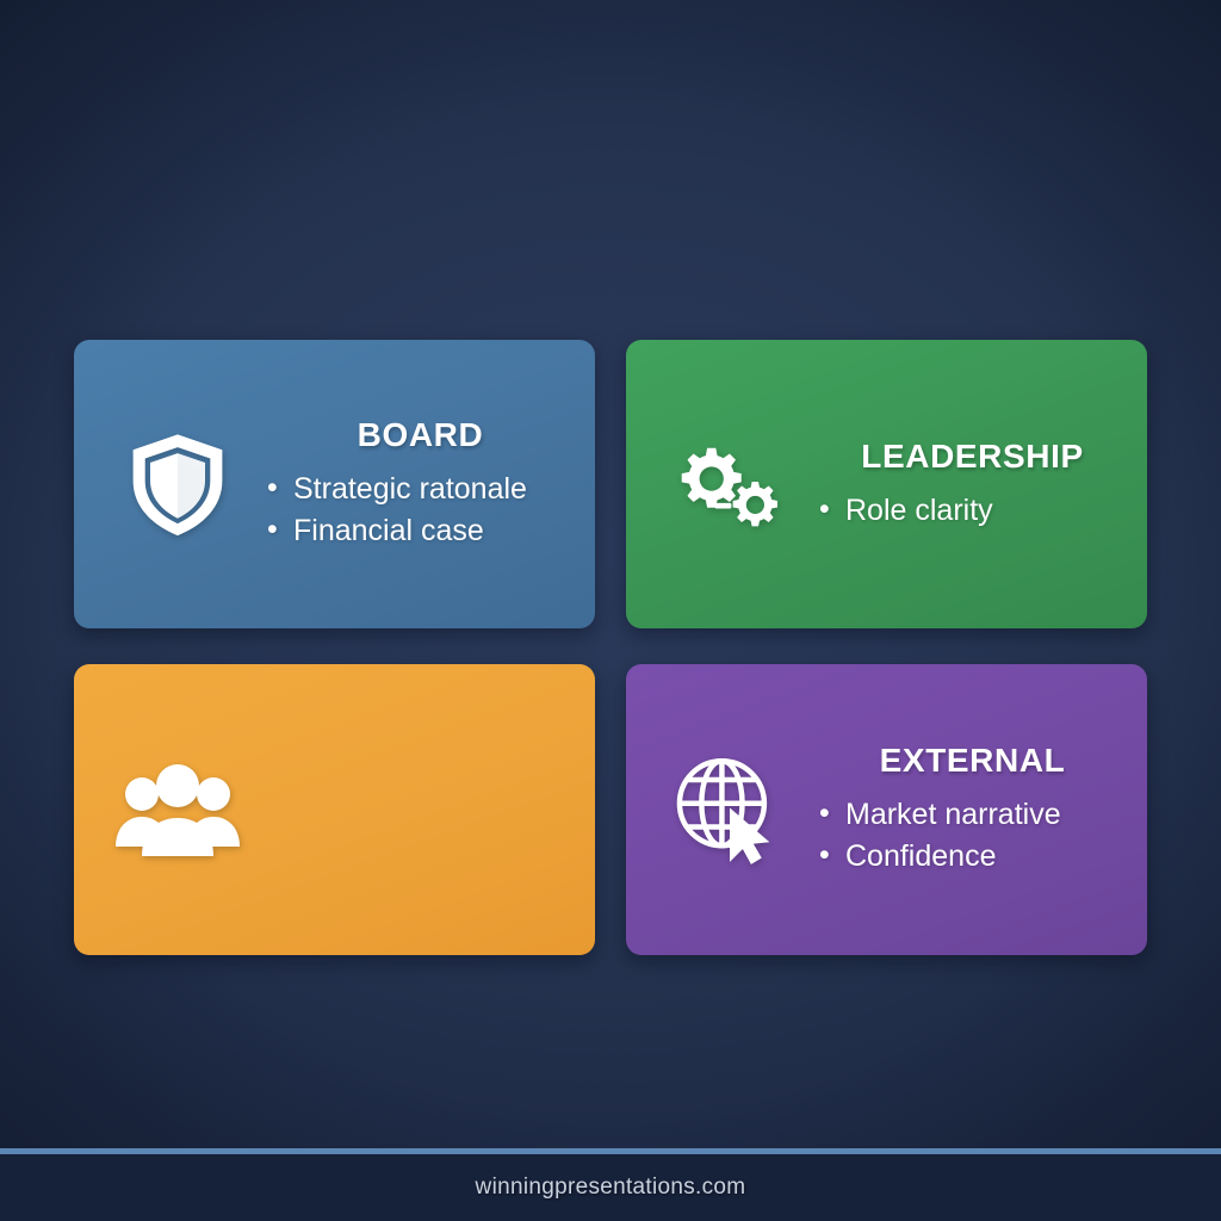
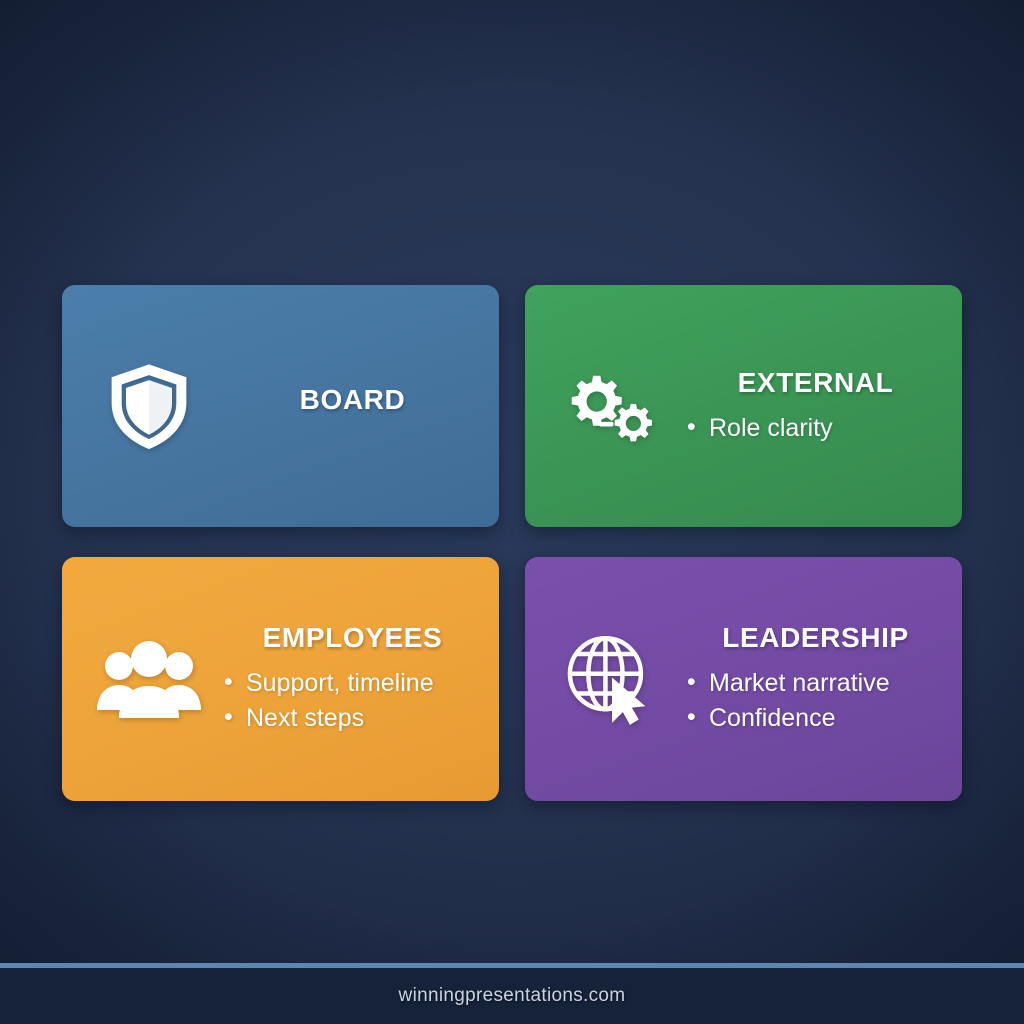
  BOARD
- Strategic ratonale
- Financial case
- LEADERSHIP
+ EXTERNAL
  Role clarity
+ EMPLOYEES
+ Support, timeline
+ Next steps
- EXTERNAL
+ LEADERSHIP
  Market narrative
  Confidence
  winningpresentations.com
